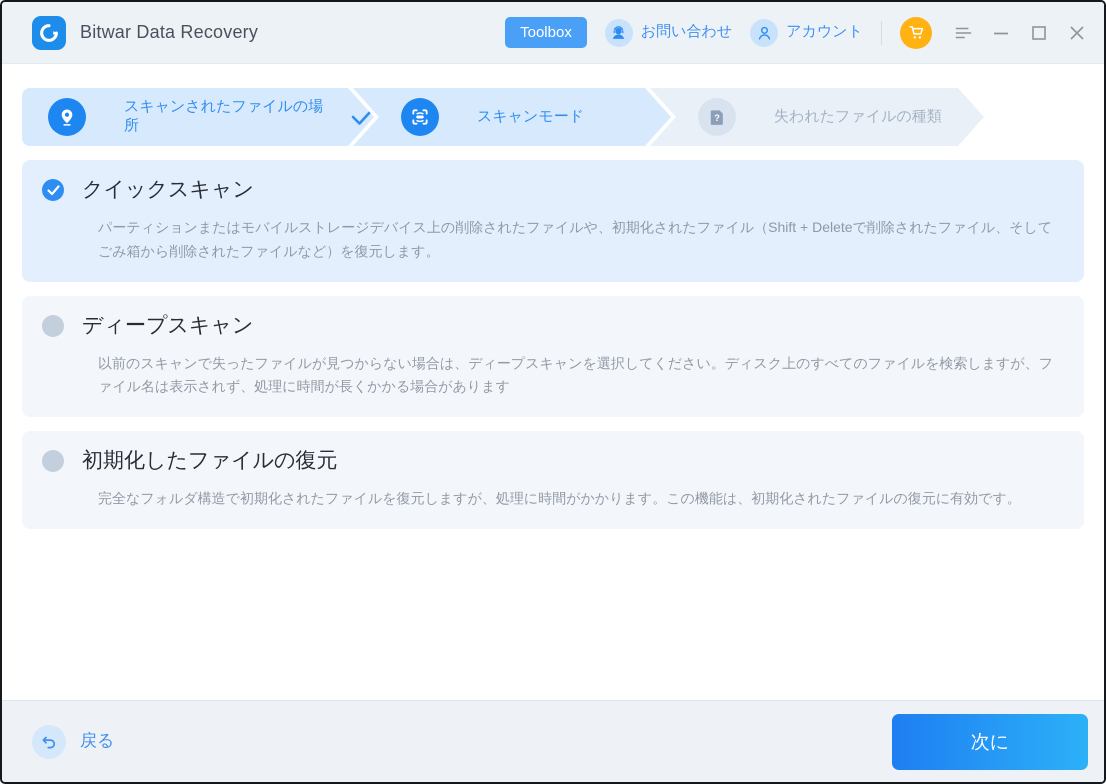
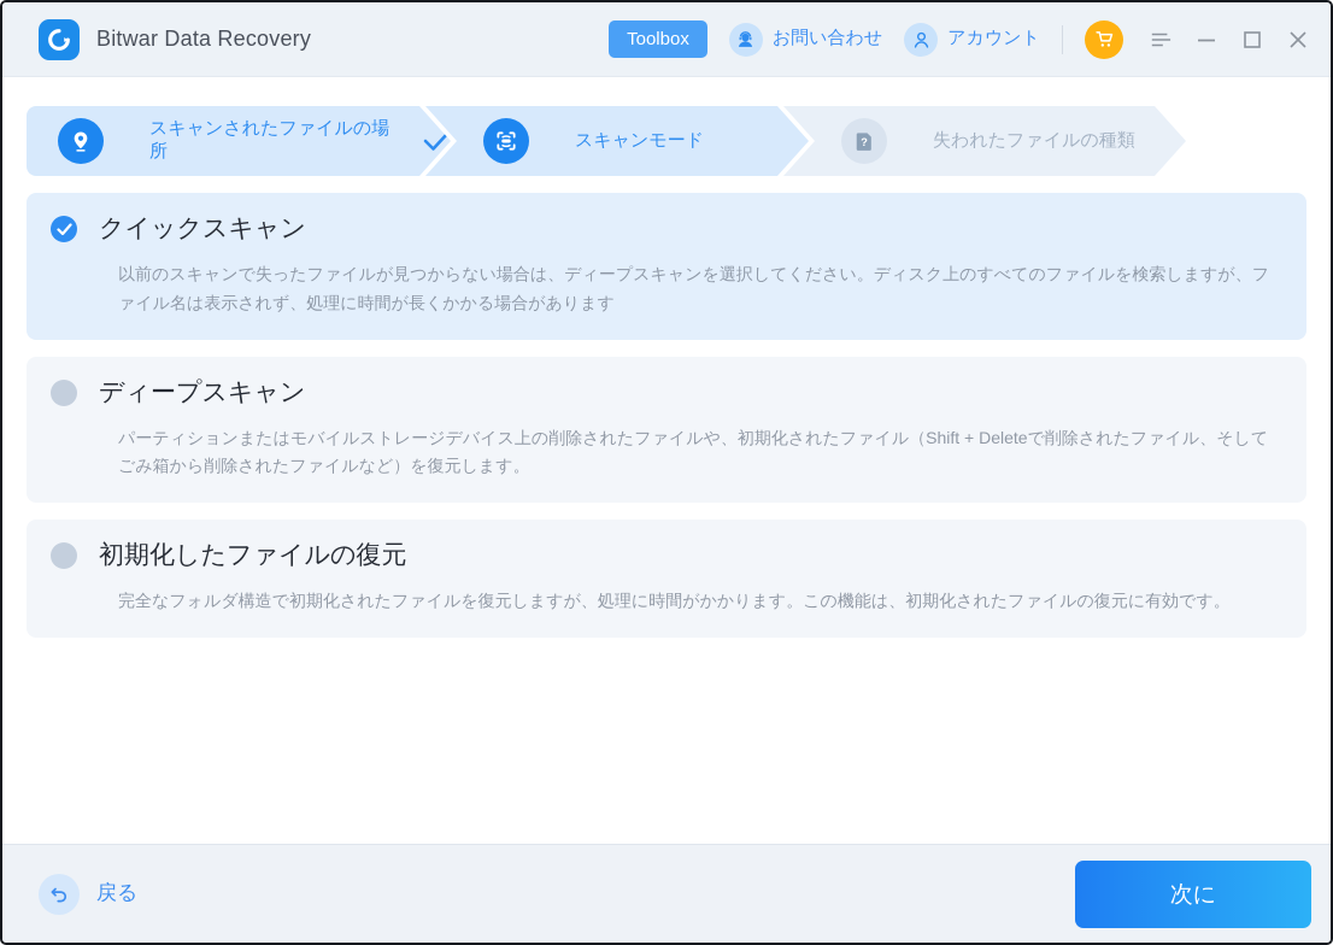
  Bitwar Data Recovery
  Toolbox
  お問い合わせ
  アカウント
  スキャンされたファイルの場所
  スキャンモード
  ?
  失われたファイルの種類
  クイックスキャン
- パーティションまたはモバイルストレージデバイス上の削除されたファイルや、初期化されたファイル（Shift + Deleteで削除されたファイル、そしてごみ箱から削除されたファイルなど）を復元します。
+ 以前のスキャンで失ったファイルが見つからない場合は、ディープスキャンを選択してください。ディスク上のすべてのファイルを検索しますが、ファイル名は表示されず、処理に時間が長くかかる場合があります
  ディープスキャン
- 以前のスキャンで失ったファイルが見つからない場合は、ディープスキャンを選択してください。ディスク上のすべてのファイルを検索しますが、ファイル名は表示されず、処理に時間が長くかかる場合があります
+ パーティションまたはモバイルストレージデバイス上の削除されたファイルや、初期化されたファイル（Shift + Deleteで削除されたファイル、そしてごみ箱から削除されたファイルなど）を復元します。
  初期化したファイルの復元
  完全なフォルダ構造で初期化されたファイルを復元しますが、処理に時間がかかります。この機能は、初期化されたファイルの復元に有効です。
  戻る
  次に
